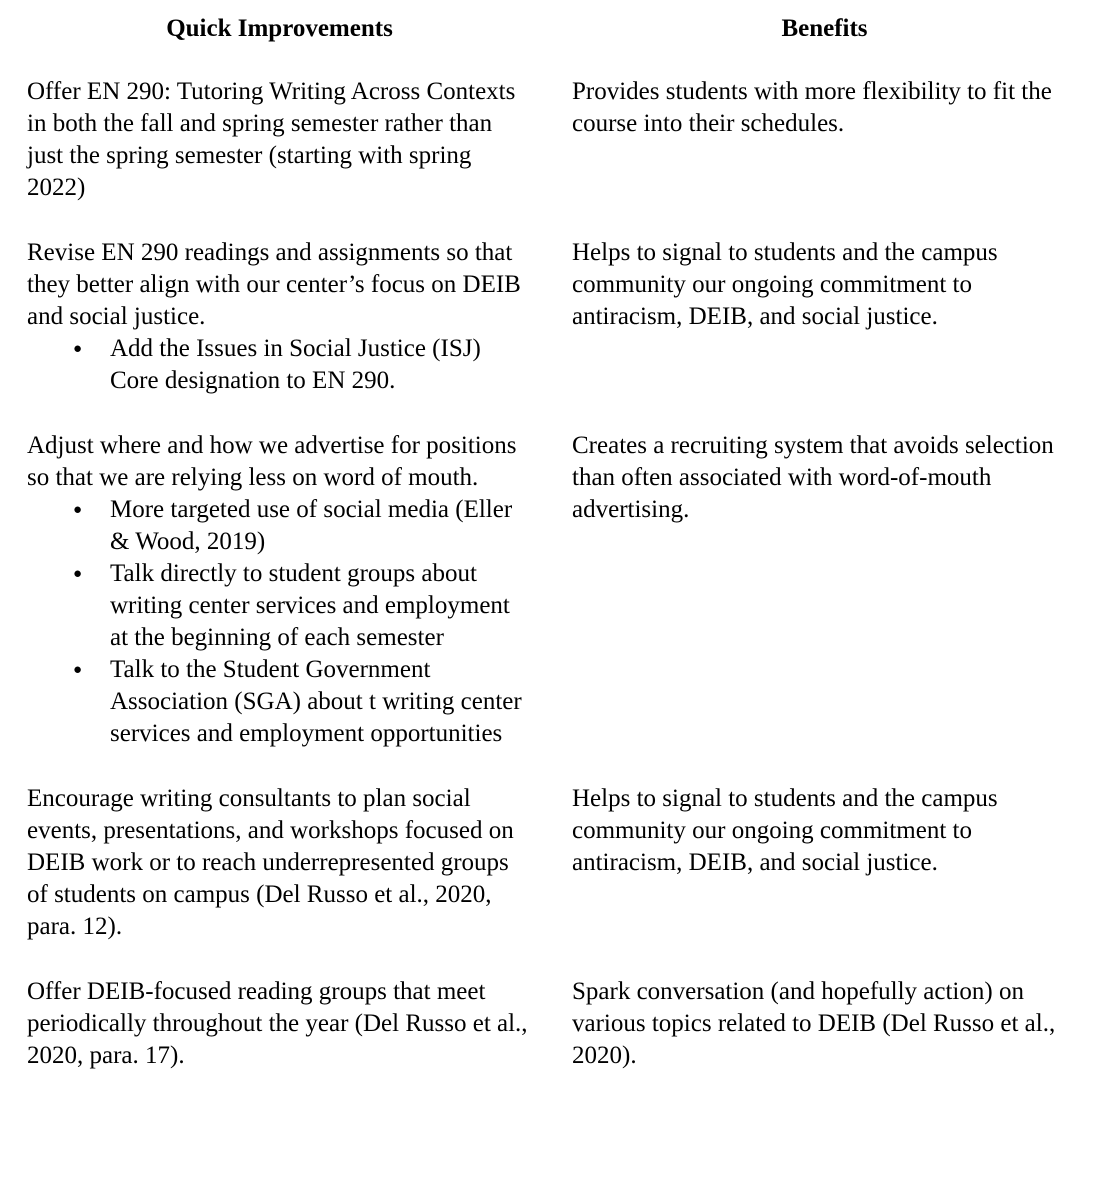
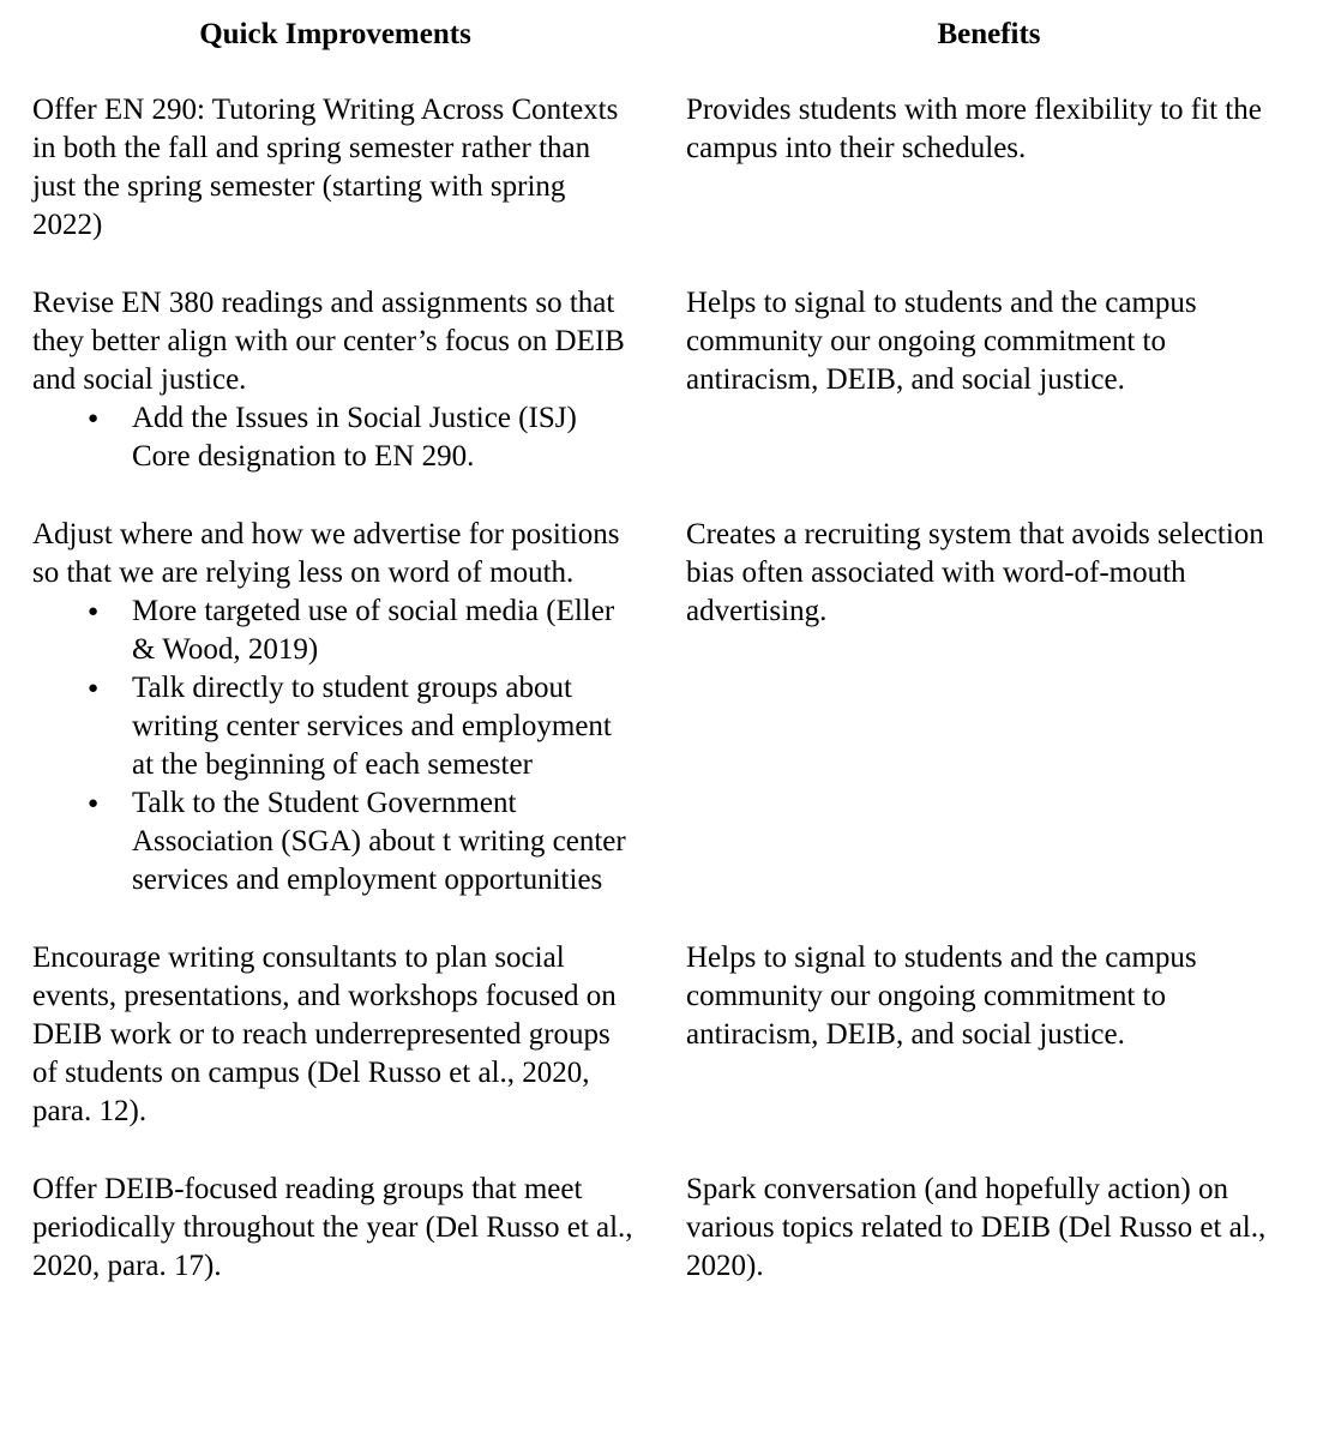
  Quick Improvements
  Benefits
  Offer EN 290: Tutoring Writing Across Contexts in both the fall and spring semester rather than just the spring semester (starting with spring 2022)
- Provides students with more flexibility to fit the course into their schedules.
+ Provides students with more flexibility to fit the campus into their schedules.
- Revise EN 290 readings and assignments so that they better align with our center’s focus on DEIB and social justice.
+ Revise EN 380 readings and assignments so that they better align with our center’s focus on DEIB and social justice.
  ●
  Add the Issues in Social Justice (ISJ) Core designation to EN 290.
  Helps to signal to students and the campus community our ongoing commitment to antiracism, DEIB, and social justice.
  Adjust where and how we advertise for positions so that we are relying less on word of mouth.
  ●
  More targeted use of social media (Eller & Wood, 2019)
  ●
  Talk directly to student groups about writing center services and employment at the beginning of each semester
  ●
  Talk to the Student Government Association (SGA) about t writing center services and employment opportunities
- Creates a recruiting system that avoids selection than often associated with word-of-mouth advertising.
+ Creates a recruiting system that avoids selection bias often associated with word-of-mouth advertising.
  Encourage writing consultants to plan social events, presentations, and workshops focused on DEIB work or to reach underrepresented groups of students on campus (Del Russo et al., 2020, para. 12).
  Helps to signal to students and the campus community our ongoing commitment to antiracism, DEIB, and social justice.
  Offer DEIB-focused reading groups that meet periodically throughout the year (Del Russo et al., 2020, para. 17).
  Spark conversation (and hopefully action) on various topics related to DEIB (Del Russo et al., 2020).
